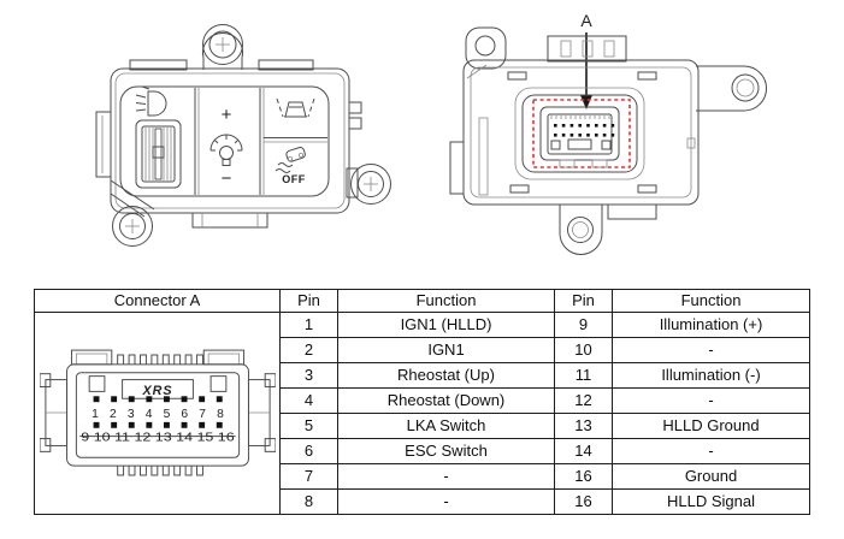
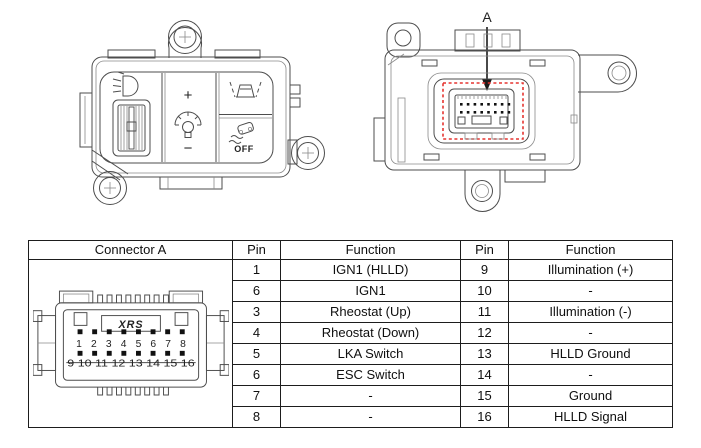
  +
  −
  OFF
  A
  Connector A	Pin	Function	Pin	Function
  XRS 1 2 3 4 5 6 7 8 9 10 11 12 13 14 15 16	1	IGN1 (HLLD)	9	Illumination (+)
- 2	IGN1	10	-
+ 6	IGN1	10	-
  3	Rheostat (Up)	11	Illumination (-)
  4	Rheostat (Down)	12	-
  5	LKA Switch	13	HLLD Ground
  6	ESC Switch	14	-
- 7	-	16	Ground
+ 7	-	15	Ground
  8	-	16	HLLD Signal
